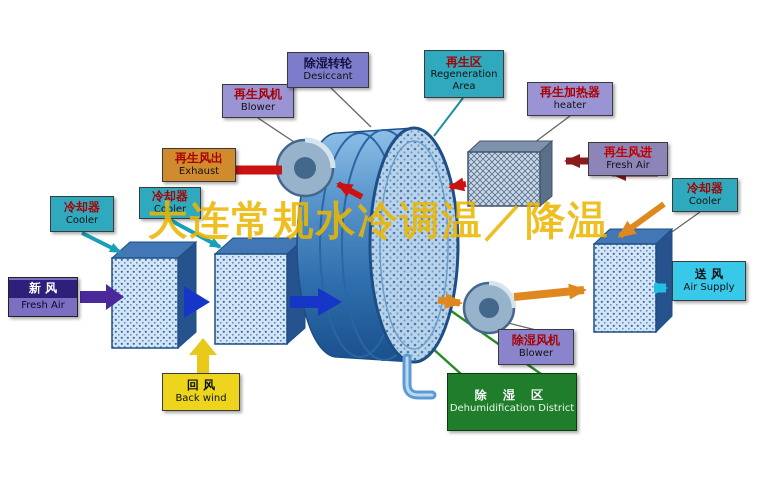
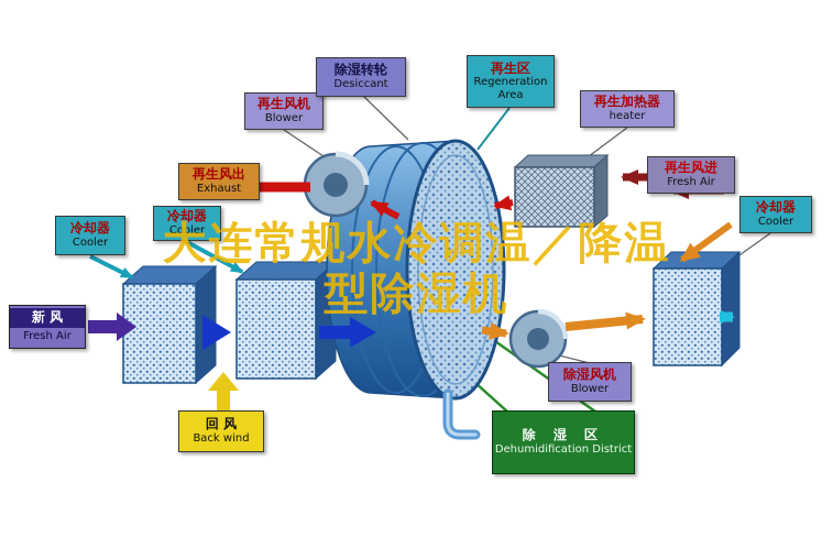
  再生风机
  Blower
  除湿转轮
  Desiccant
  再生区
  Regeneration Area
  再生加热器
  heater
  再生风出
  Exhaust
  再生风进
  Fresh Air
  冷却器
  Cooler
  冷却器
  Cooler
  冷却器
  Cooler
  新 风
  Fresh Air
  回 风
  Back wind
  除湿风机
  Blower
  除 湿 区
  Dehumidification District
- 送 风
- Air Supply
  大连常规水冷调温／降温
+ 型除湿机
